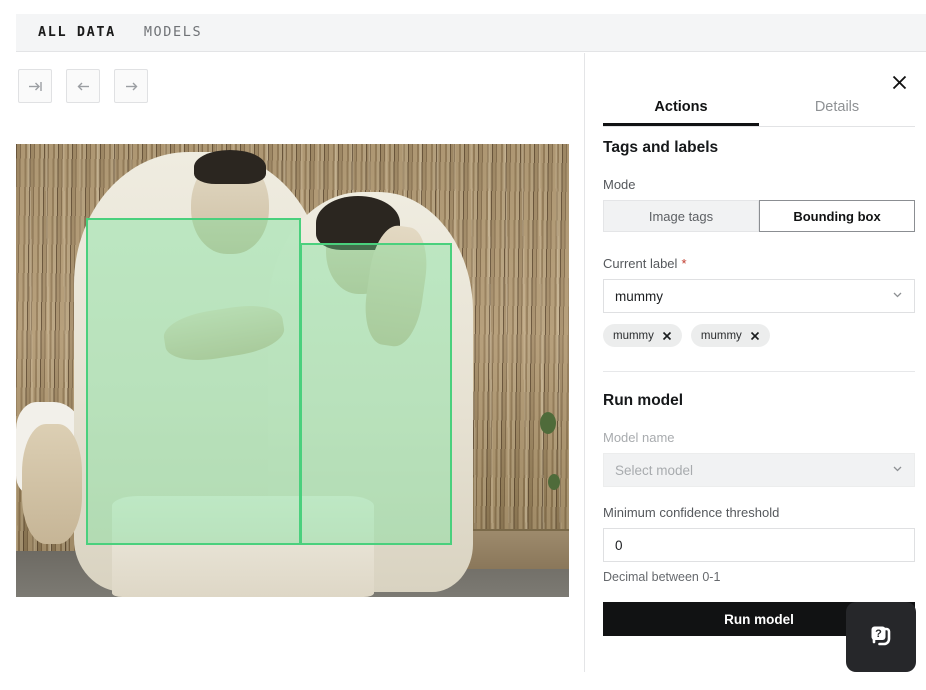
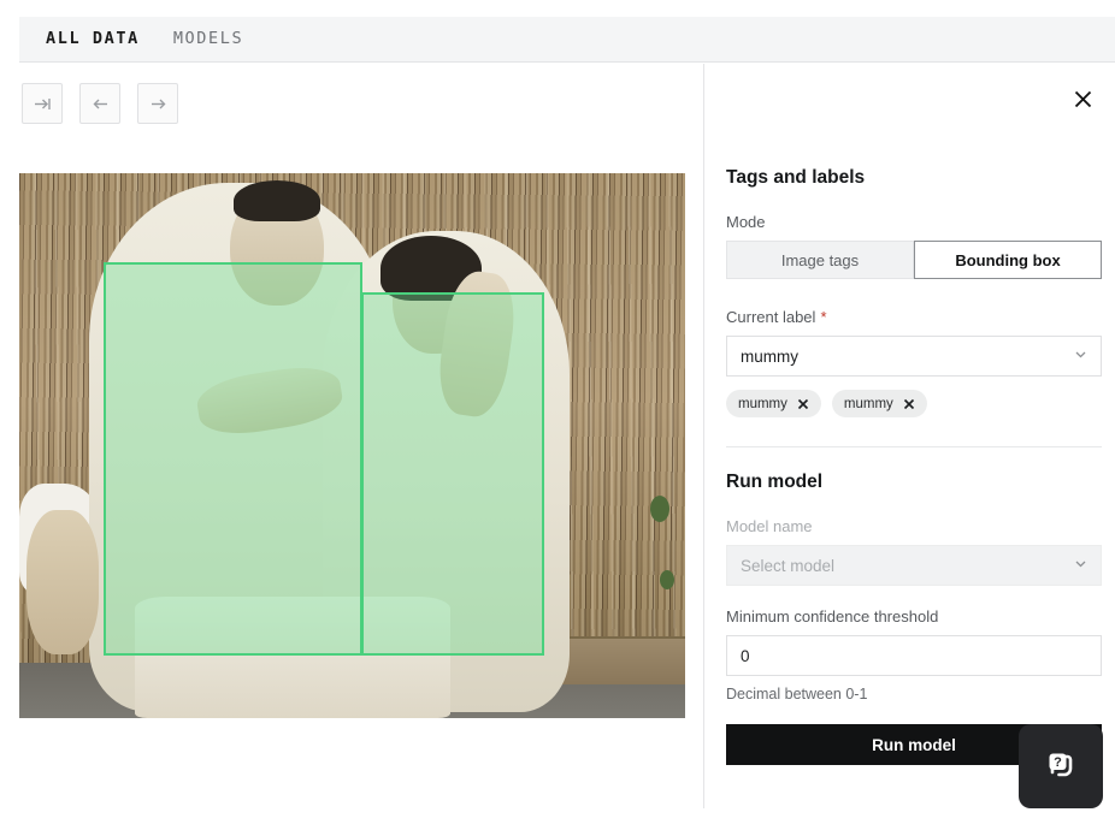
  ALL DATA
  MODELS
- Actions
- Details
  Tags and labels
  Mode
  Image tags
  Bounding box
  Current label *
  mummy
  mummy
  mummy
  Run model
  Model name
  Select model
  Minimum confidence threshold
  0
  Decimal between 0-1
  Run model
  ?
